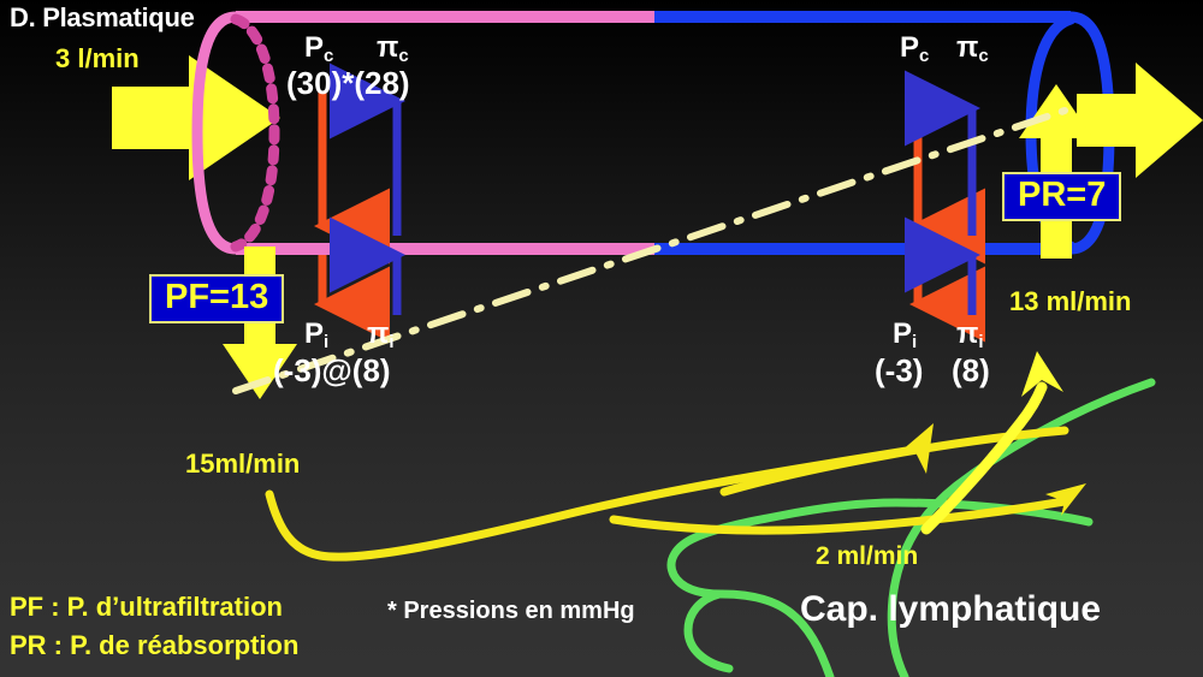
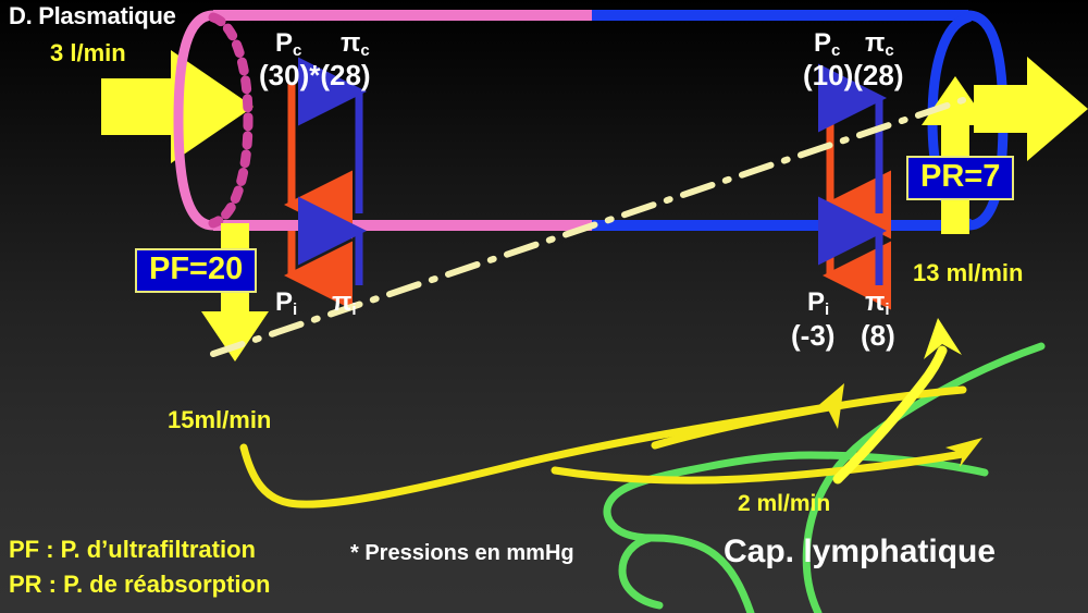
  D. Plasmatique
  3 l/min
  Pc
  πc
  (30)*(28)
  Pc
  πc
+ (10)(28)
- PF=13
+ PF=20
  PR=7
  Pi
  πi
- (-3)@(8)
  Pi
  πi
  (-3)
  (8)
  13 ml/min
  15ml/min
  2 ml/min
  Cap. lymphatique
  PF : P. d’ultrafiltration
  PR : P. de réabsorption
  * Pressions en mmHg
